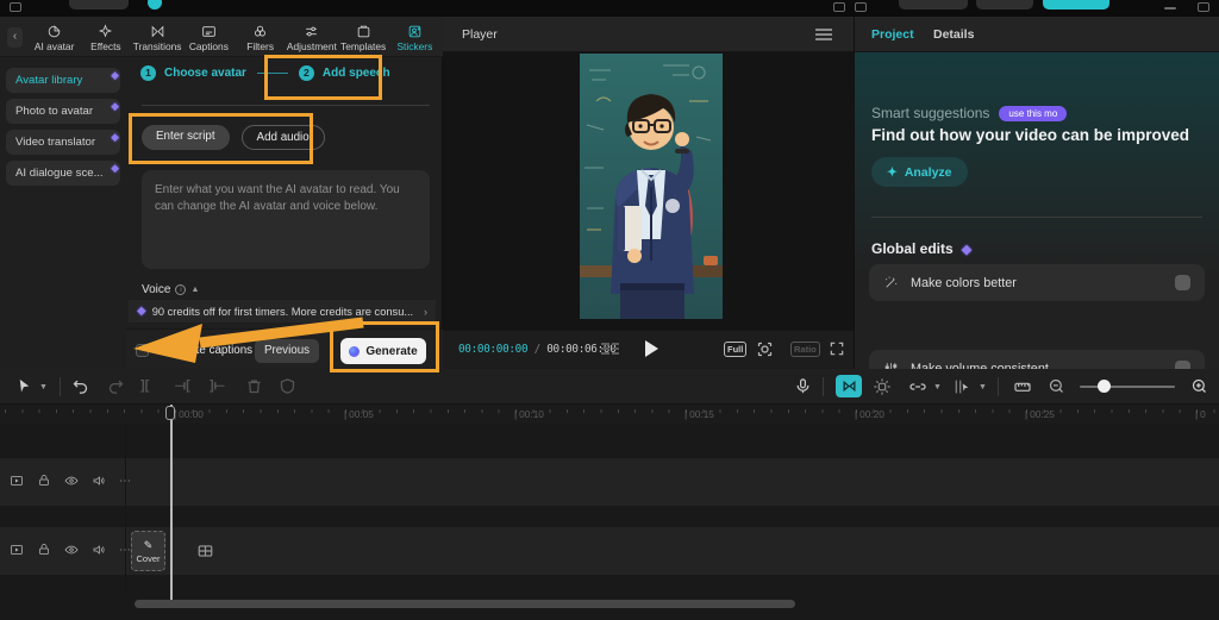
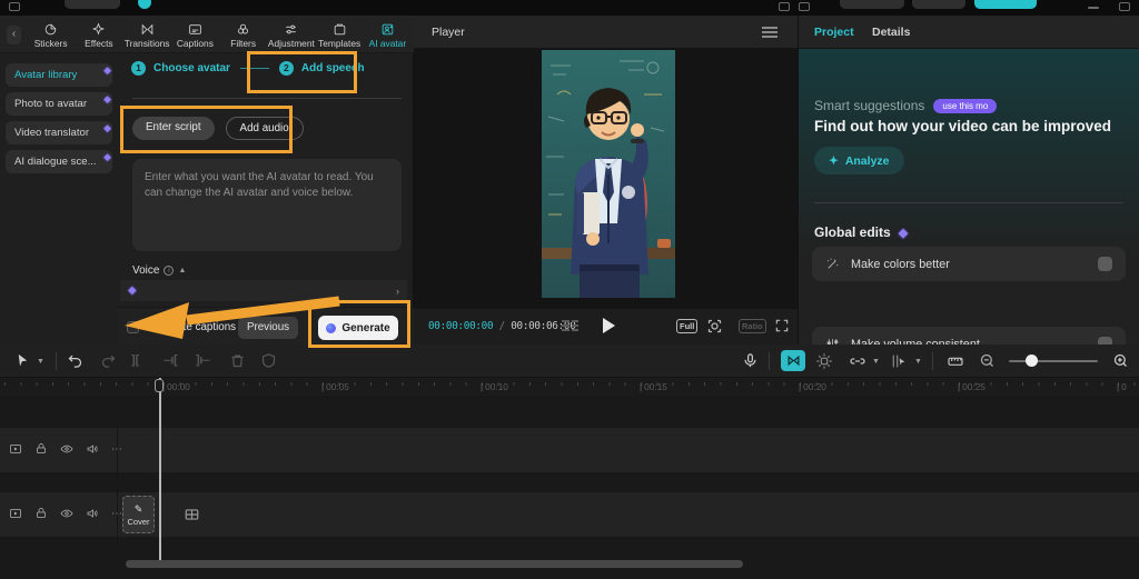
  ‹
- AI avatar
+ Stickers
  Effects
  Transitions
  Captions
  Filters
  Adjustment
  Templates
- Stickers
+ AI avatar
  Avatar library
  ◆
  Photo to avatar
  ◆
  Video translator
  ◆
  AI dialogue sce...
  ◆
  1
  Choose avatar
  2
  Add speech
  Enter script
  Add audio
  Voice
  ◆
- 90 credits off for first timers. More credits are consu...
  ›
  Previous
  Generate
  Player
  00:00:00:00 / 00:00:06
  Full
  Ratio
  Project
  Details
  Smart suggestions
  use this mo
  Find out how your video can be improved
  ✦
  Analyze
  Global edits
  ◆
  Make colors better
  ][
  ⟞[
  ]⟝
  00:00
  00:05
  00:10
  00:15
  00:20
  00:25
  0
  ⋯
  ⋯
  ✎
  Cover
